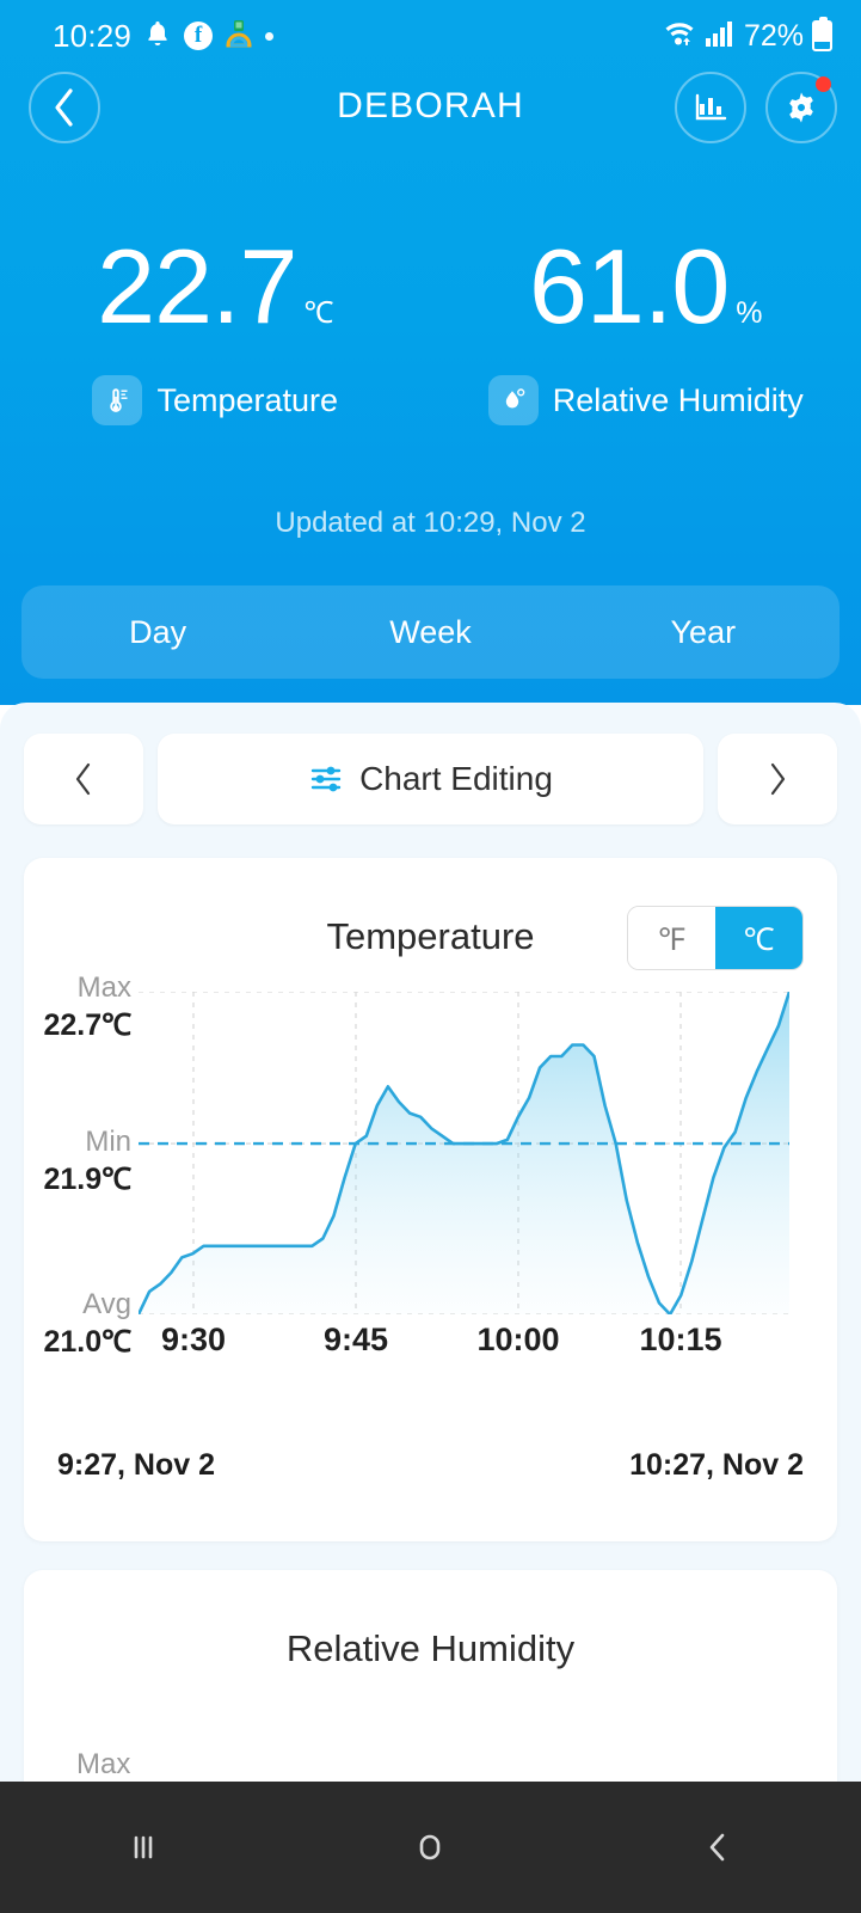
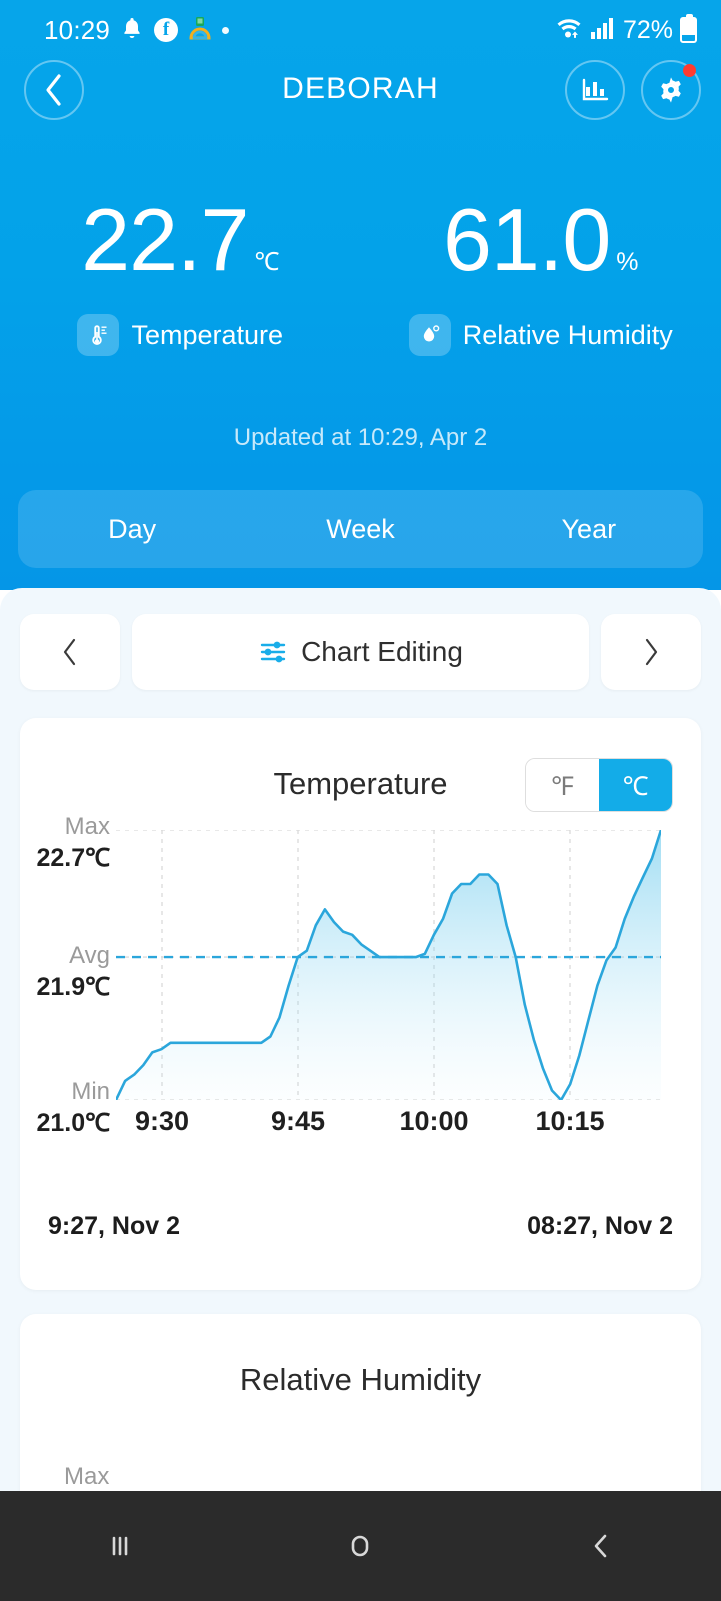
  10:29
  f
  72%
  DEBORAH
  22.7 ℃
  Temperature
  61.0 %
  Relative Humidity
- Updated at 10:29, Nov 2
+ Updated at 10:29, Apr 2
  Day
  Week
  Year
  Chart Editing
  Temperature
  ℉
  ℃
  Max
  22.7℃
- Min
+ Avg
  21.9℃
- Avg
+ Min
  21.0℃
  9:30
  9:45
  10:00
  10:15
  9:27, Nov 2
- 10:27, Nov 2
+ 08:27, Nov 2
  Relative Humidity
  Max
